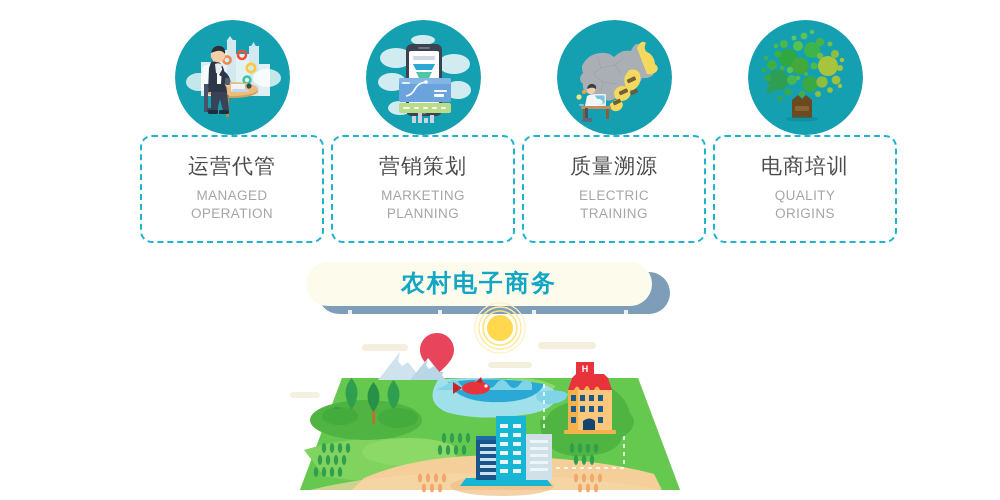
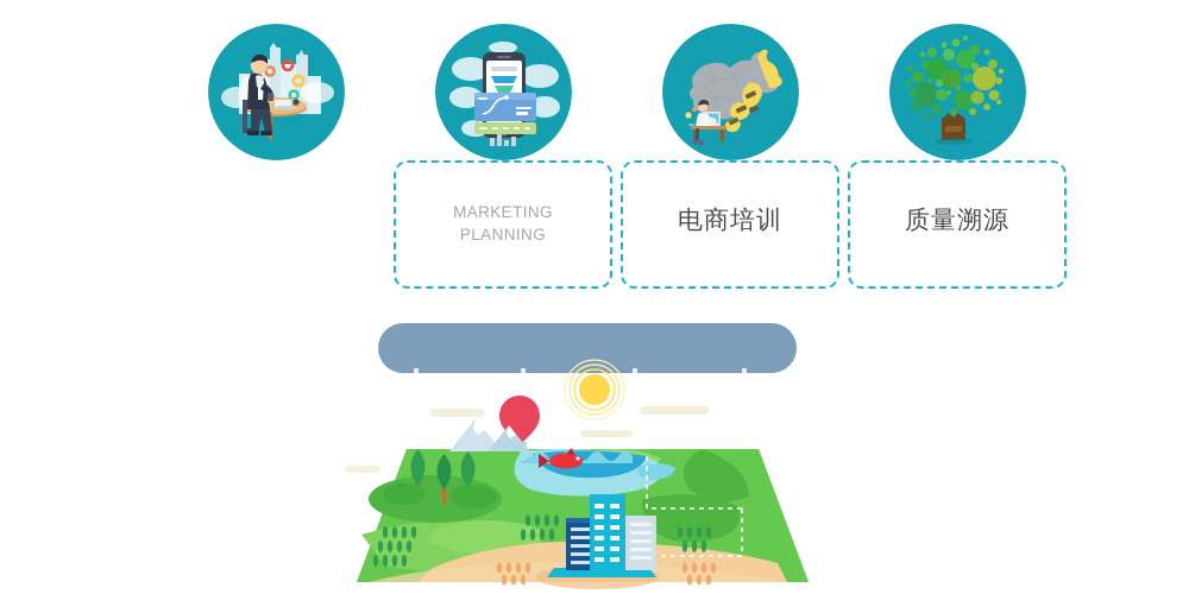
- 运营代管
- MANAGED
- OPERATION
- 营销策划
  MARKETING
  PLANNING
- 质量溯源
+ 电商培训
- ELECTRIC
- TRAINING
- 电商培训
+ 质量溯源
- QUALITY
- ORIGINS
- 农村电子商务
- H
